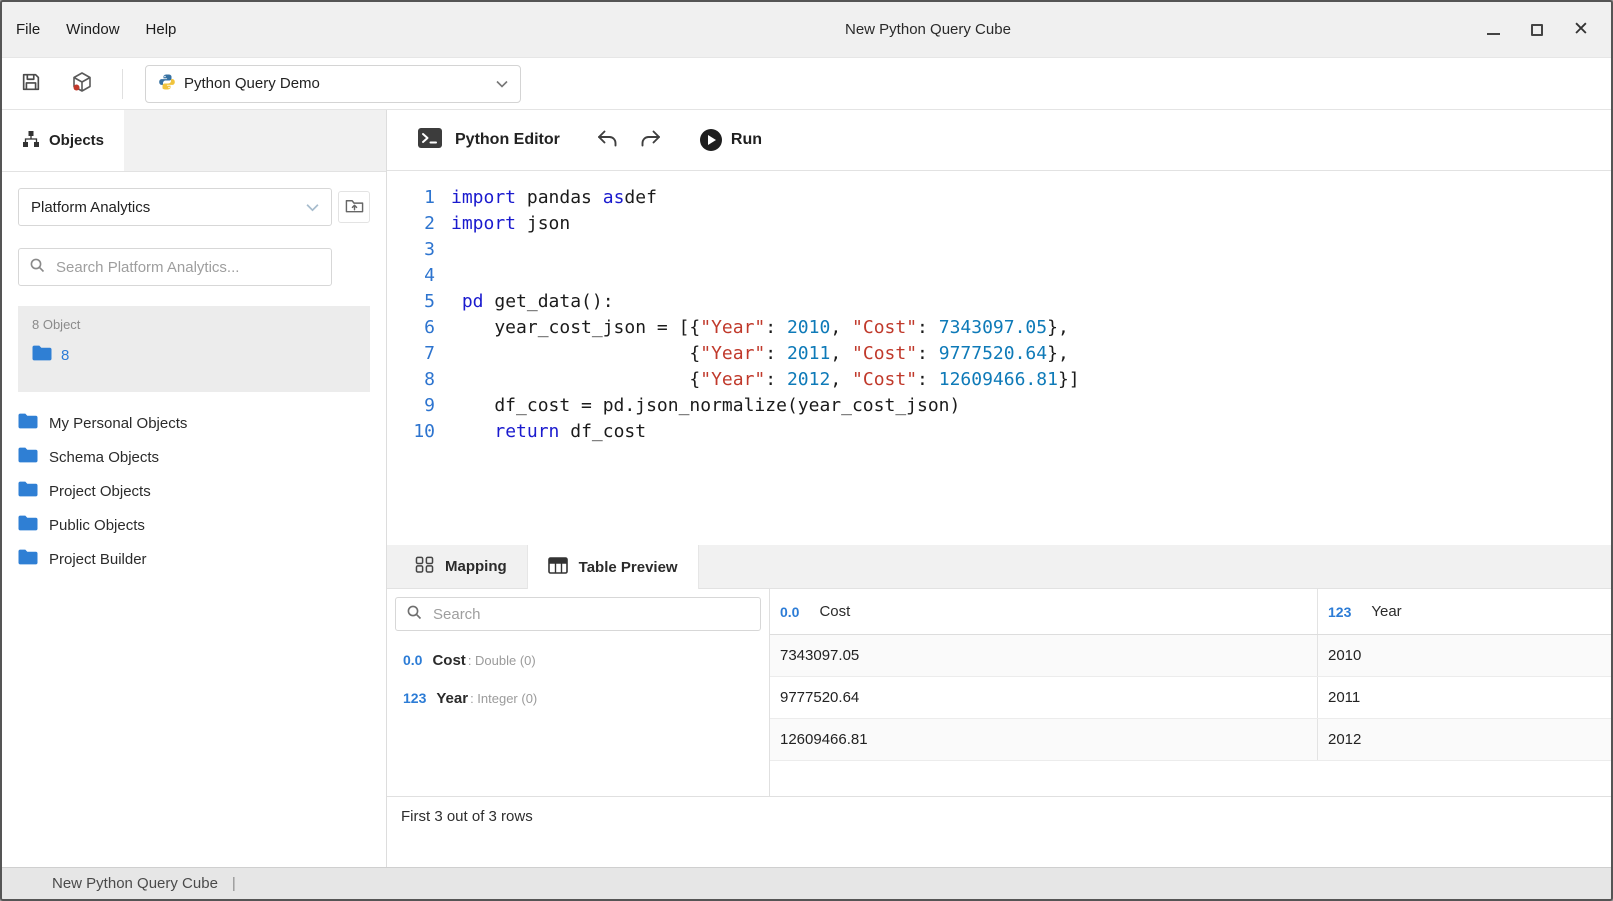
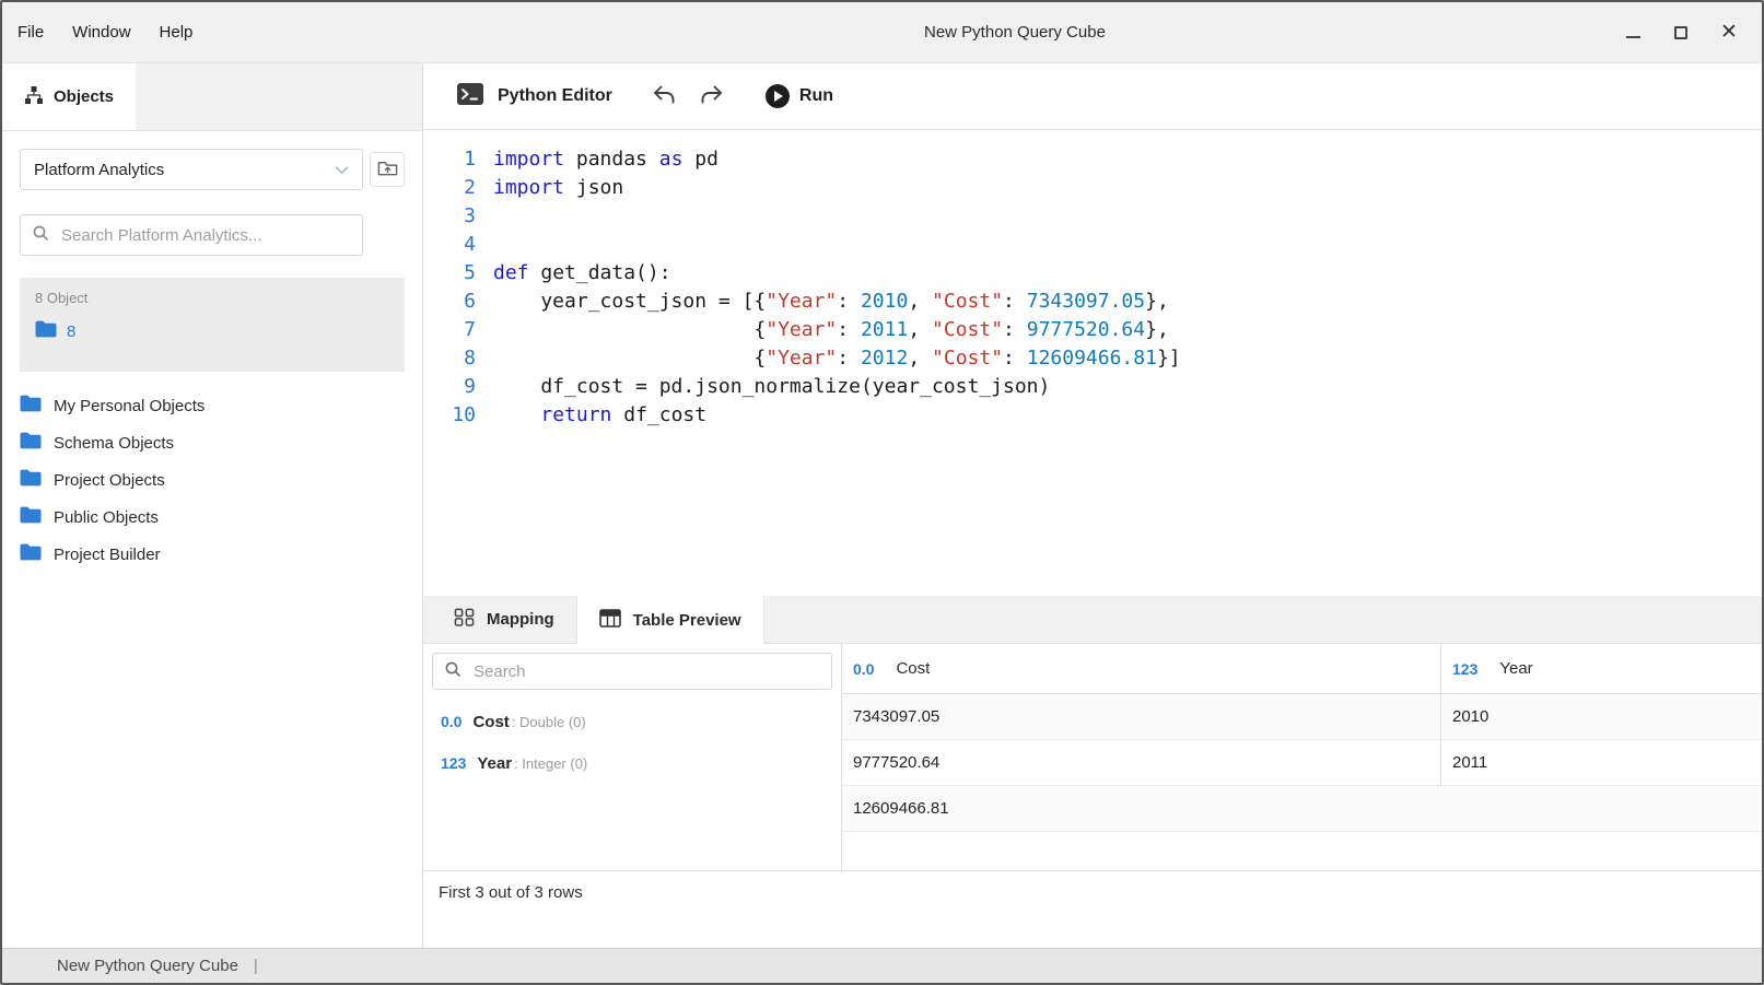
  File
  Window
  Help
  New Python Query Cube
  ✕
- Python Query Demo
  Objects
  Platform Analytics
  Search Platform Analytics...
  8 Object
  8
  My Personal Objects
  Schema Objects
  Project Objects
  Public Objects
  Project Builder
  Python Editor
  Run
  1
  2
  3
  4
  5
  6
  7
  8
  9
  10
- import pandas asdef
+ import pandas as pd
  import json
- pd get_data():
+ def get_data():
  year_cost_json = [{"Year": 2010, "Cost": 7343097.05},
  {"Year": 2011, "Cost": 9777520.64},
  {"Year": 2012, "Cost": 12609466.81}]
  df_cost = pd.json_normalize(year_cost_json)
  return df_cost
  Mapping
  Table Preview
  Search
  0.0
  Cost
  : Double (0)
  123
  Year
  : Integer (0)
  0.0
  Cost
  123
  Year
  7343097.05
  2010
  9777520.64
  2011
  12609466.81
- 2012
  First 3 out of 3 rows
  New Python Query Cube
  |
